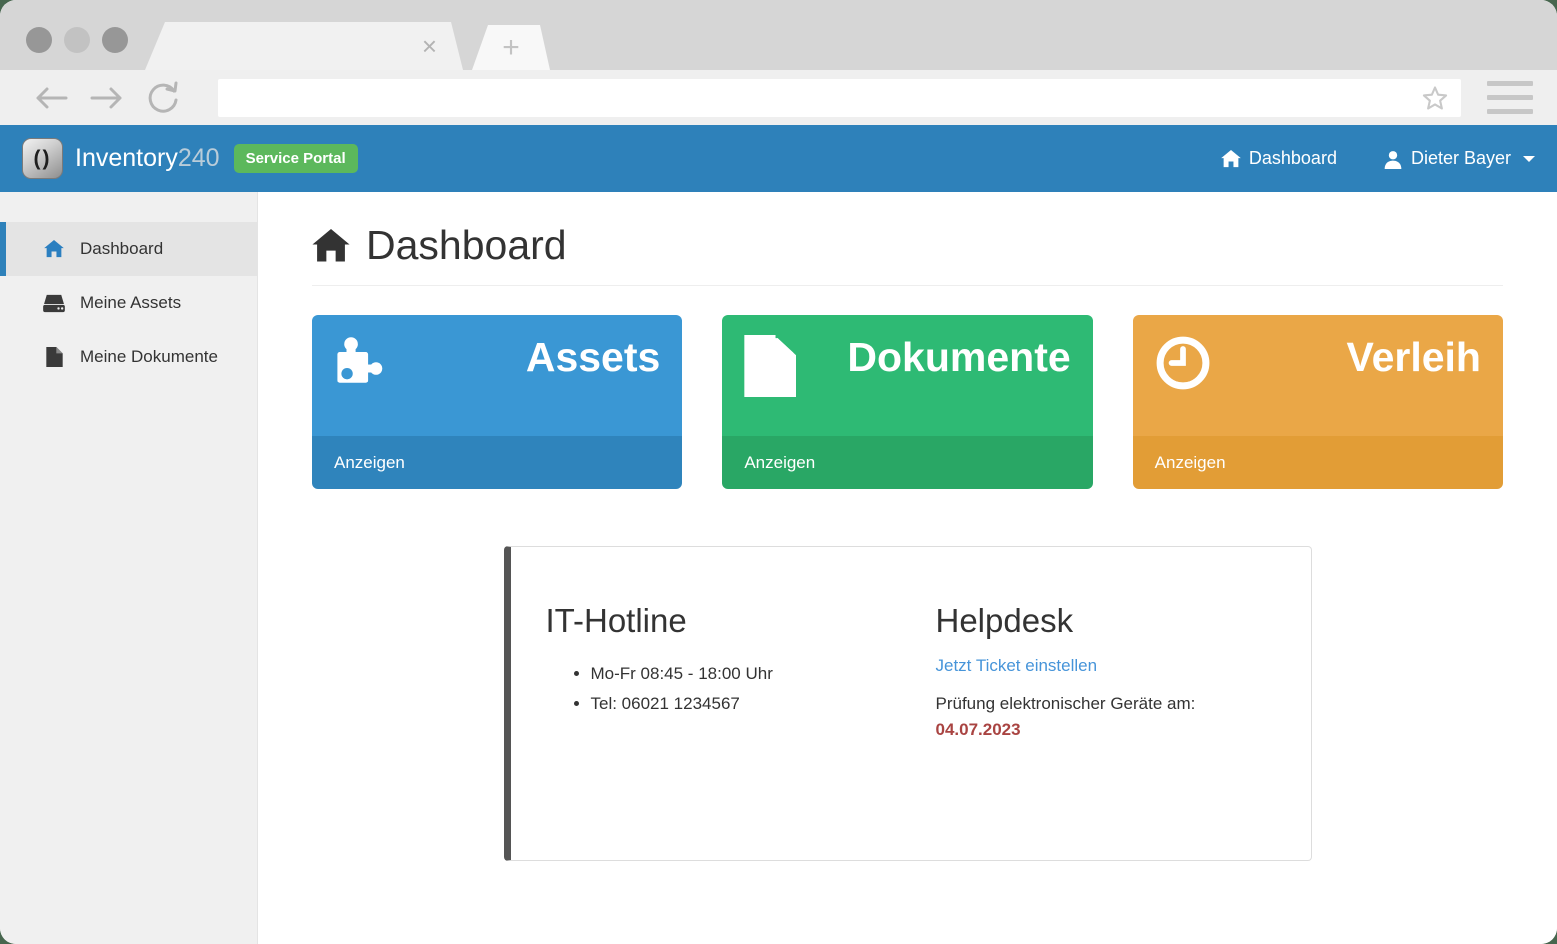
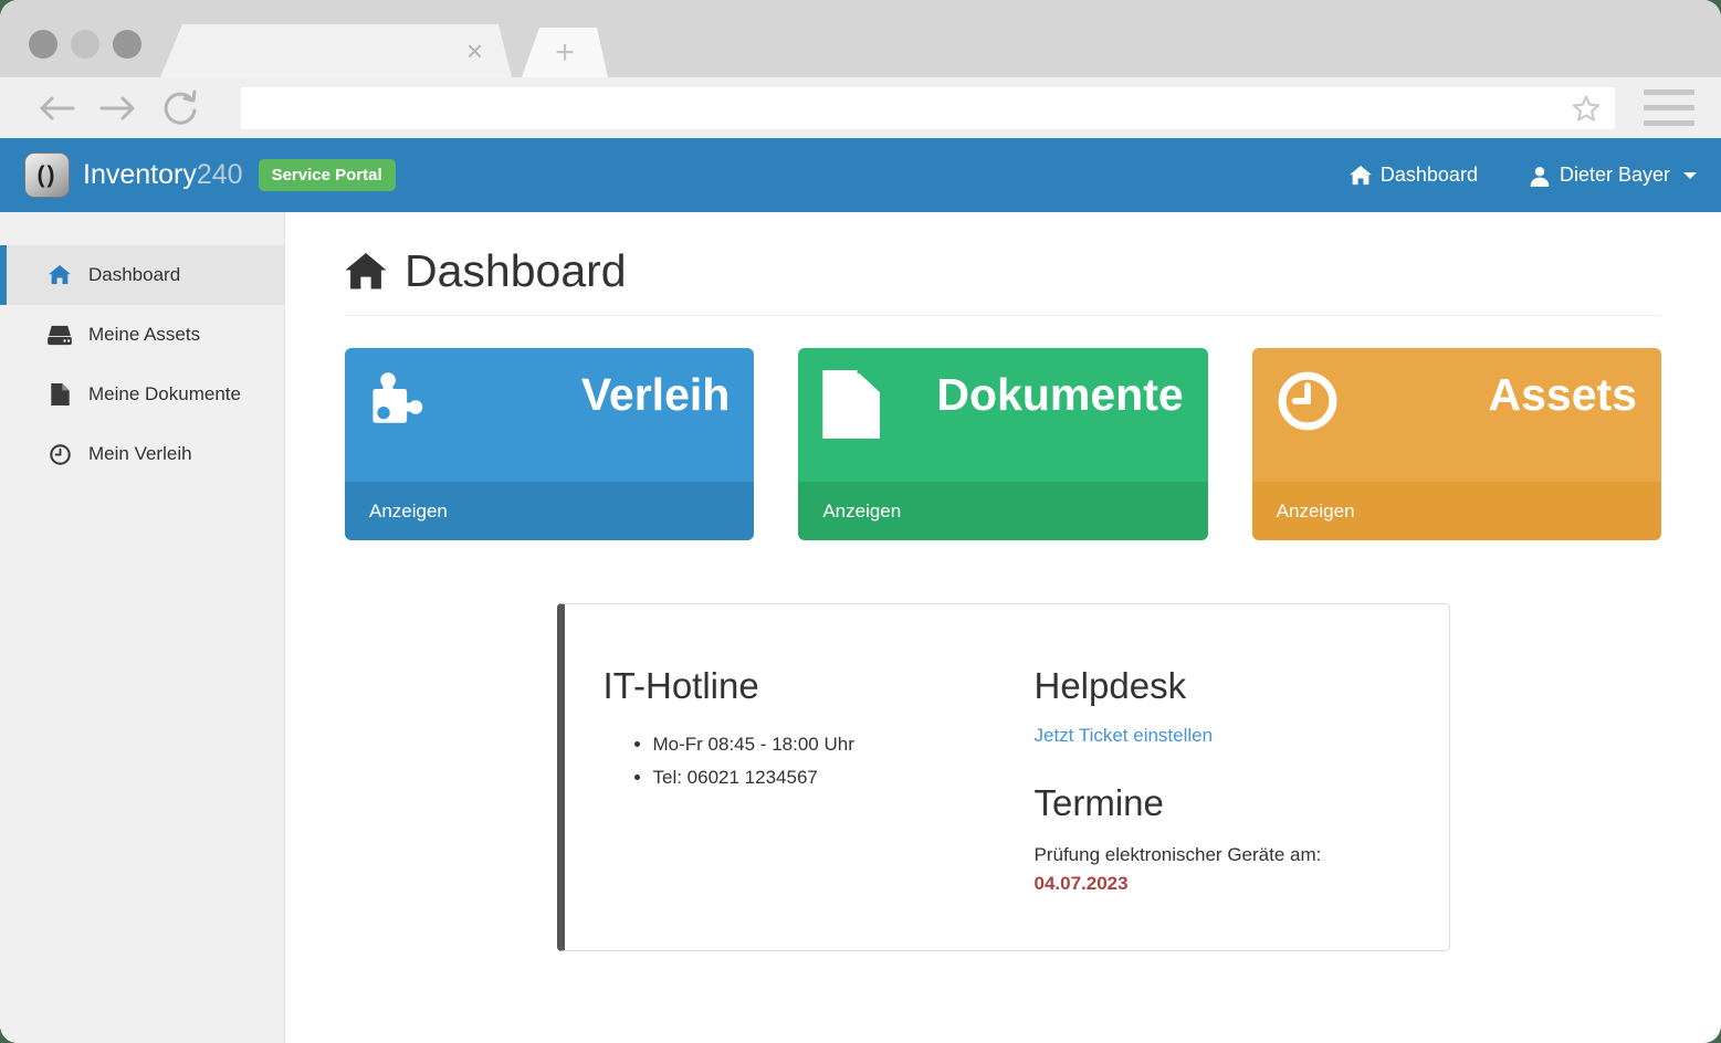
  ×
  +
  ()
  Inventory240
  Service Portal
  Dashboard
  Dieter Bayer
  Dashboard
  Meine Assets
  Meine Dokumente
+ Mein Verleih
  Dashboard
- Assets
+ Verleih
  Anzeigen
  Dokumente
  Anzeigen
- Verleih
+ Assets
  Anzeigen
  IT-Hotline
  Mo-Fr 08:45 - 18:00 Uhr
  Tel: 06021 1234567
  Helpdesk
  Jetzt Ticket einstellen
+ Termine
  Prüfung elektronischer Geräte am:
  04.07.2023
